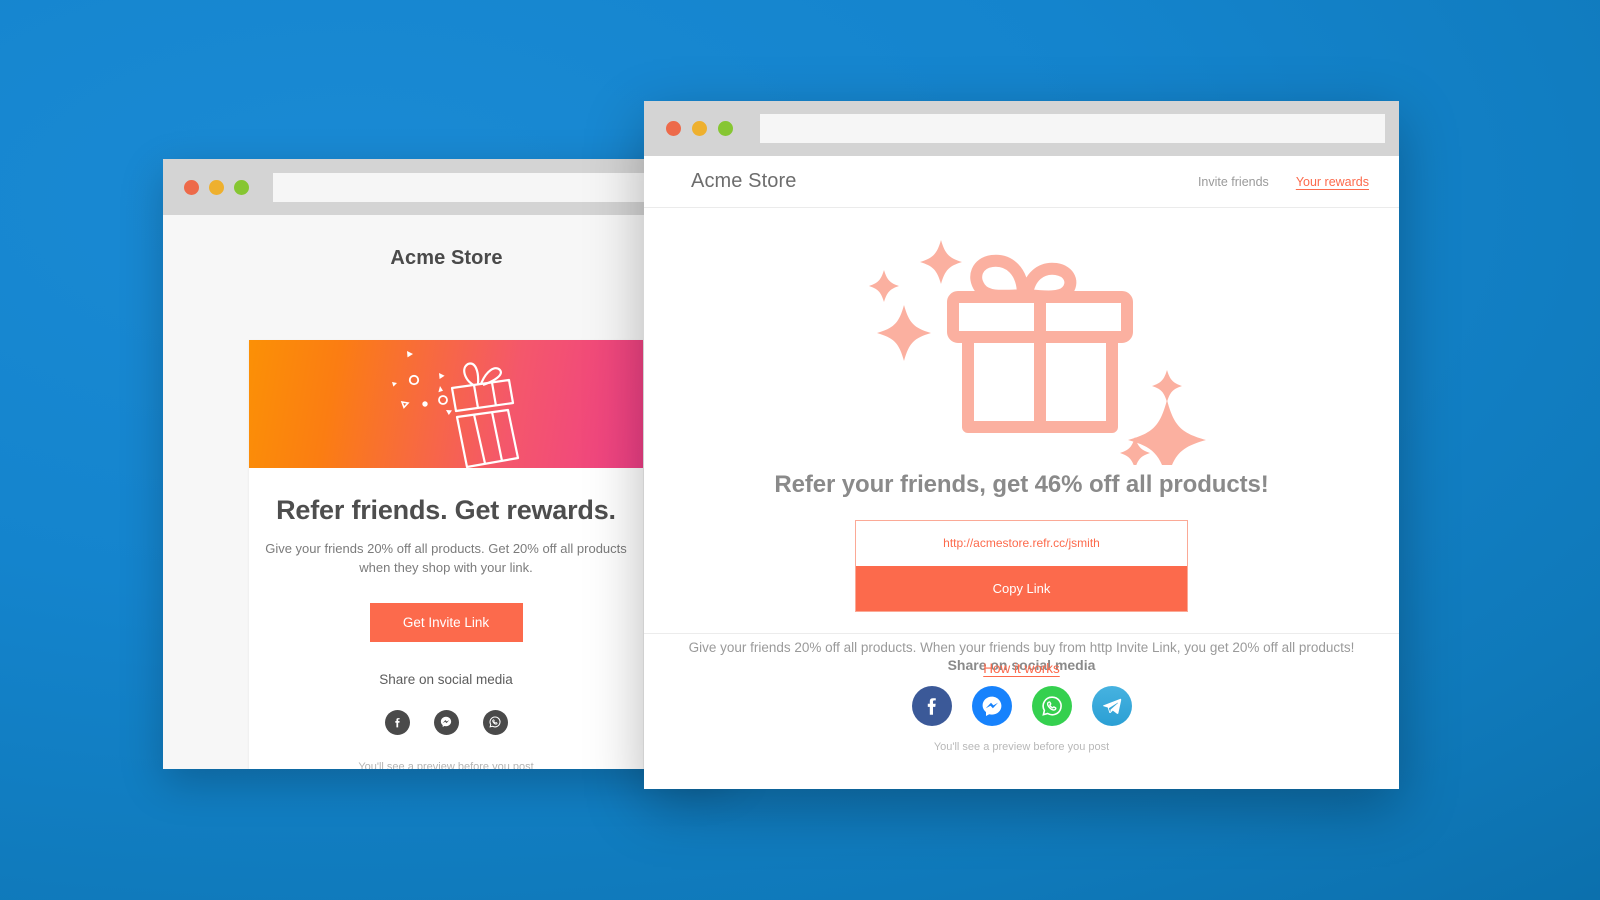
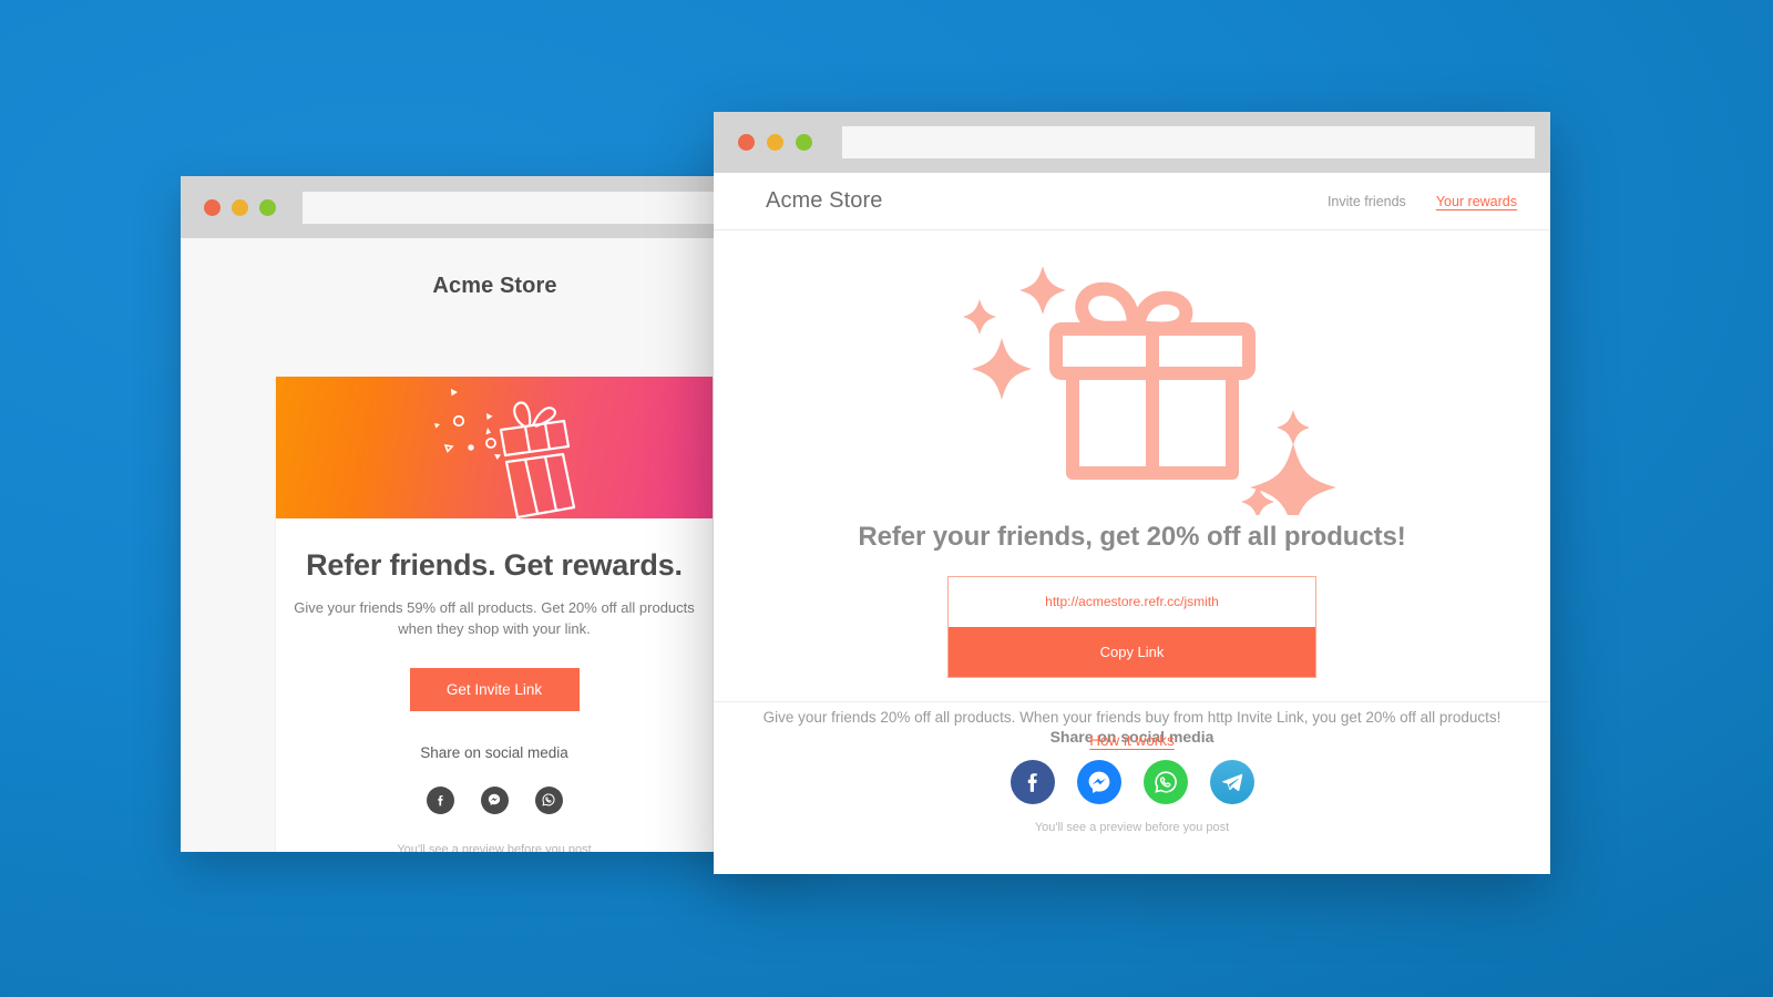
  Acme Store
  Refer friends. Get rewards.
- Give your friends 20% off all products. Get 20% off all products when they shop with your link.
+ Give your friends 59% off all products. Get 20% off all products when they shop with your link.
  Get Invite Link
  Share on social media
  You'll see a preview before you post
  Acme Store
  Invite friends
  Your rewards
- Refer your friends, get 46% off all products!
+ Refer your friends, get 20% off all products!
  http://acmestore.refr.cc/jsmith
  Copy Link
  Give your friends 20% off all products. When your friends buy from http Invite Link, you get 20% off all products!
  How it works
  Share on social media
  You'll see a preview before you post
